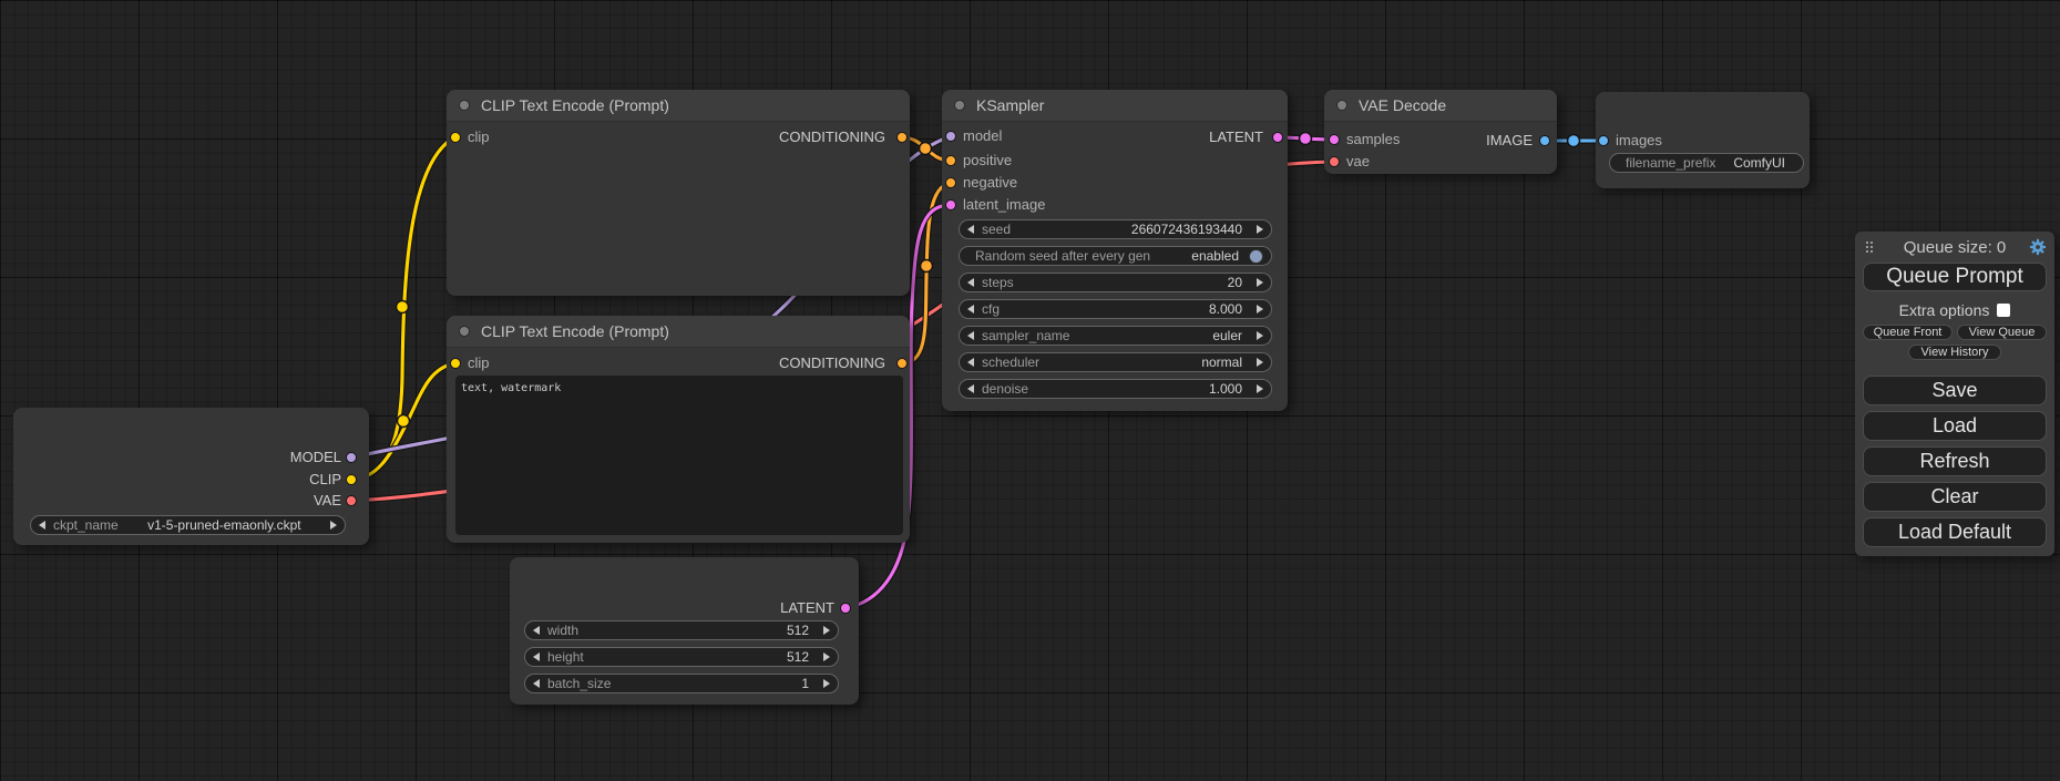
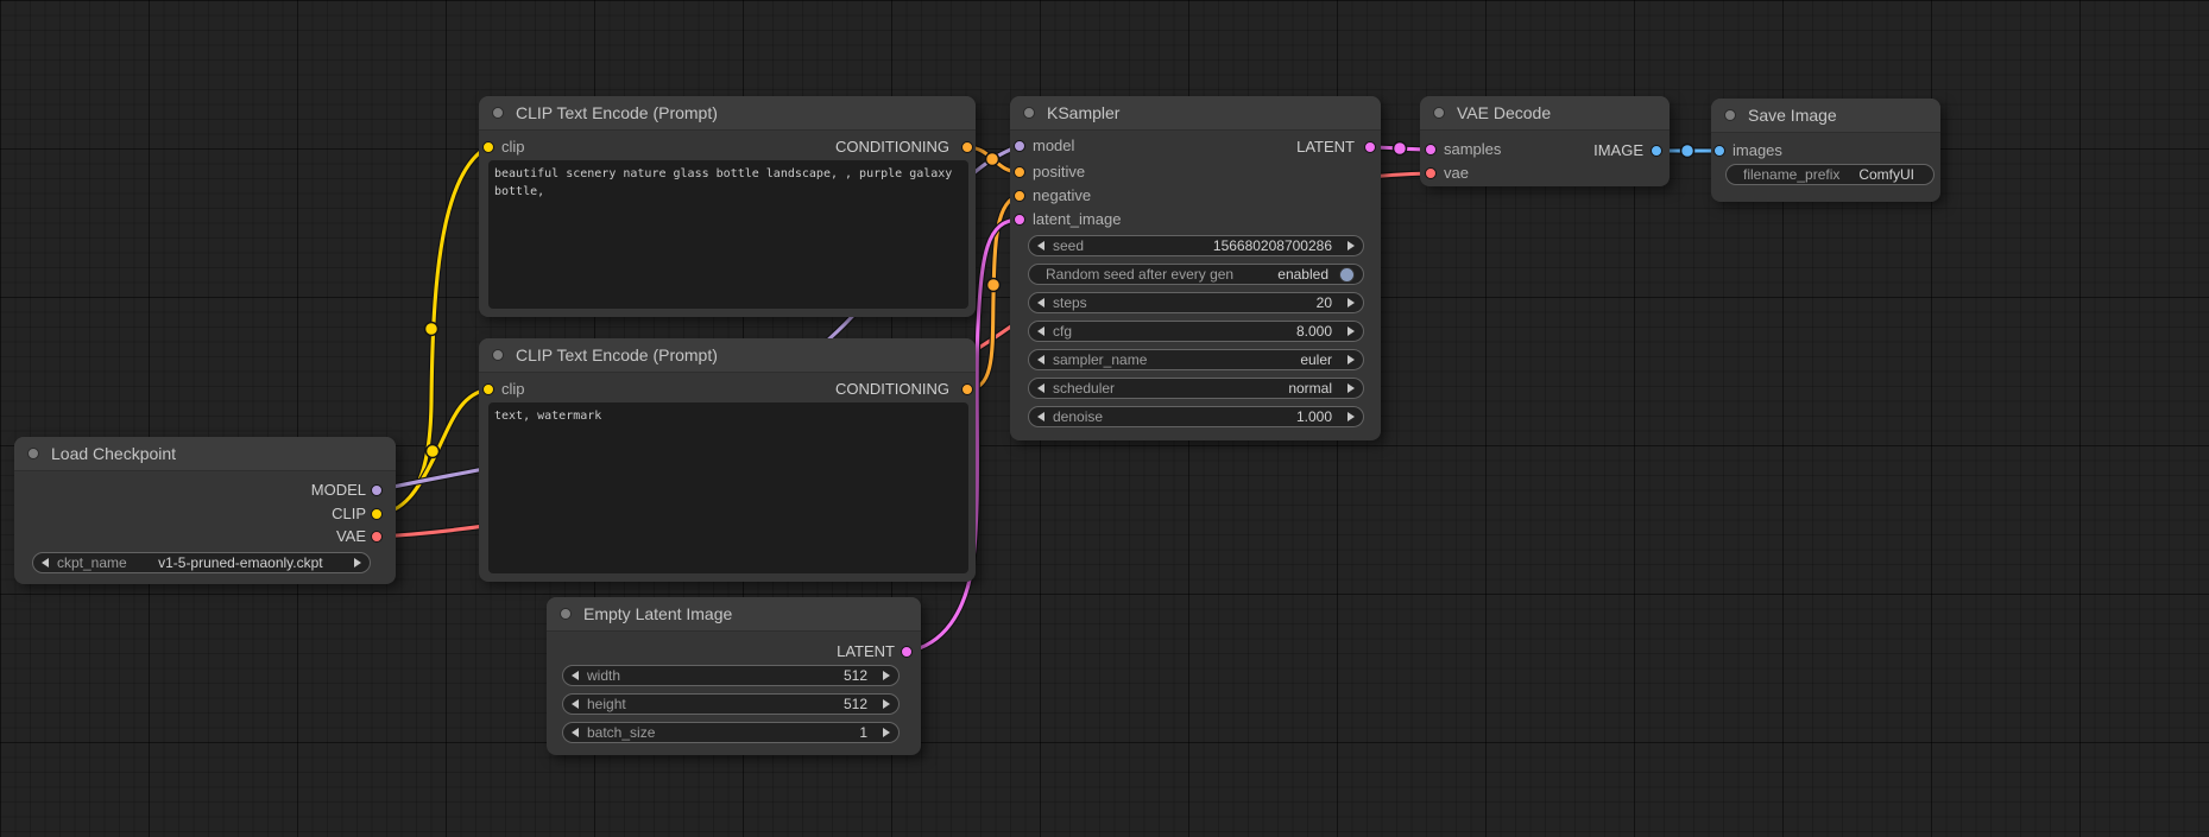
+ Load Checkpoint
  MODEL
  CLIP
  VAE
  ckpt_name
  v1-5-pruned-emaonly.ckpt
  CLIP Text Encode (Prompt)
  clip
  CONDITIONING
+ beautiful scenery nature glass bottle landscape, , purple galaxy bottle,
  CLIP Text Encode (Prompt)
  clip
  CONDITIONING
  text, watermark
+ Empty Latent Image
  LATENT
  width
  512
  height
  512
  batch_size
  1
  KSampler
  model
  positive
  negative
  latent_image
  LATENT
  seed
- 266072436193440
+ 156680208700286
  Random seed after every gen
  enabled
  steps
  20
  cfg
  8.000
  sampler_name
  euler
  scheduler
  normal
  denoise
  1.000
  VAE Decode
  samples
  vae
  IMAGE
+ Save Image
  images
  filename_prefix
  ComfyUI
- Queue size: 0
- Queue Prompt
- Extra options
- Queue Front
- View Queue
- View History
- Save
- Load
- Refresh
- Clear
- Load Default
